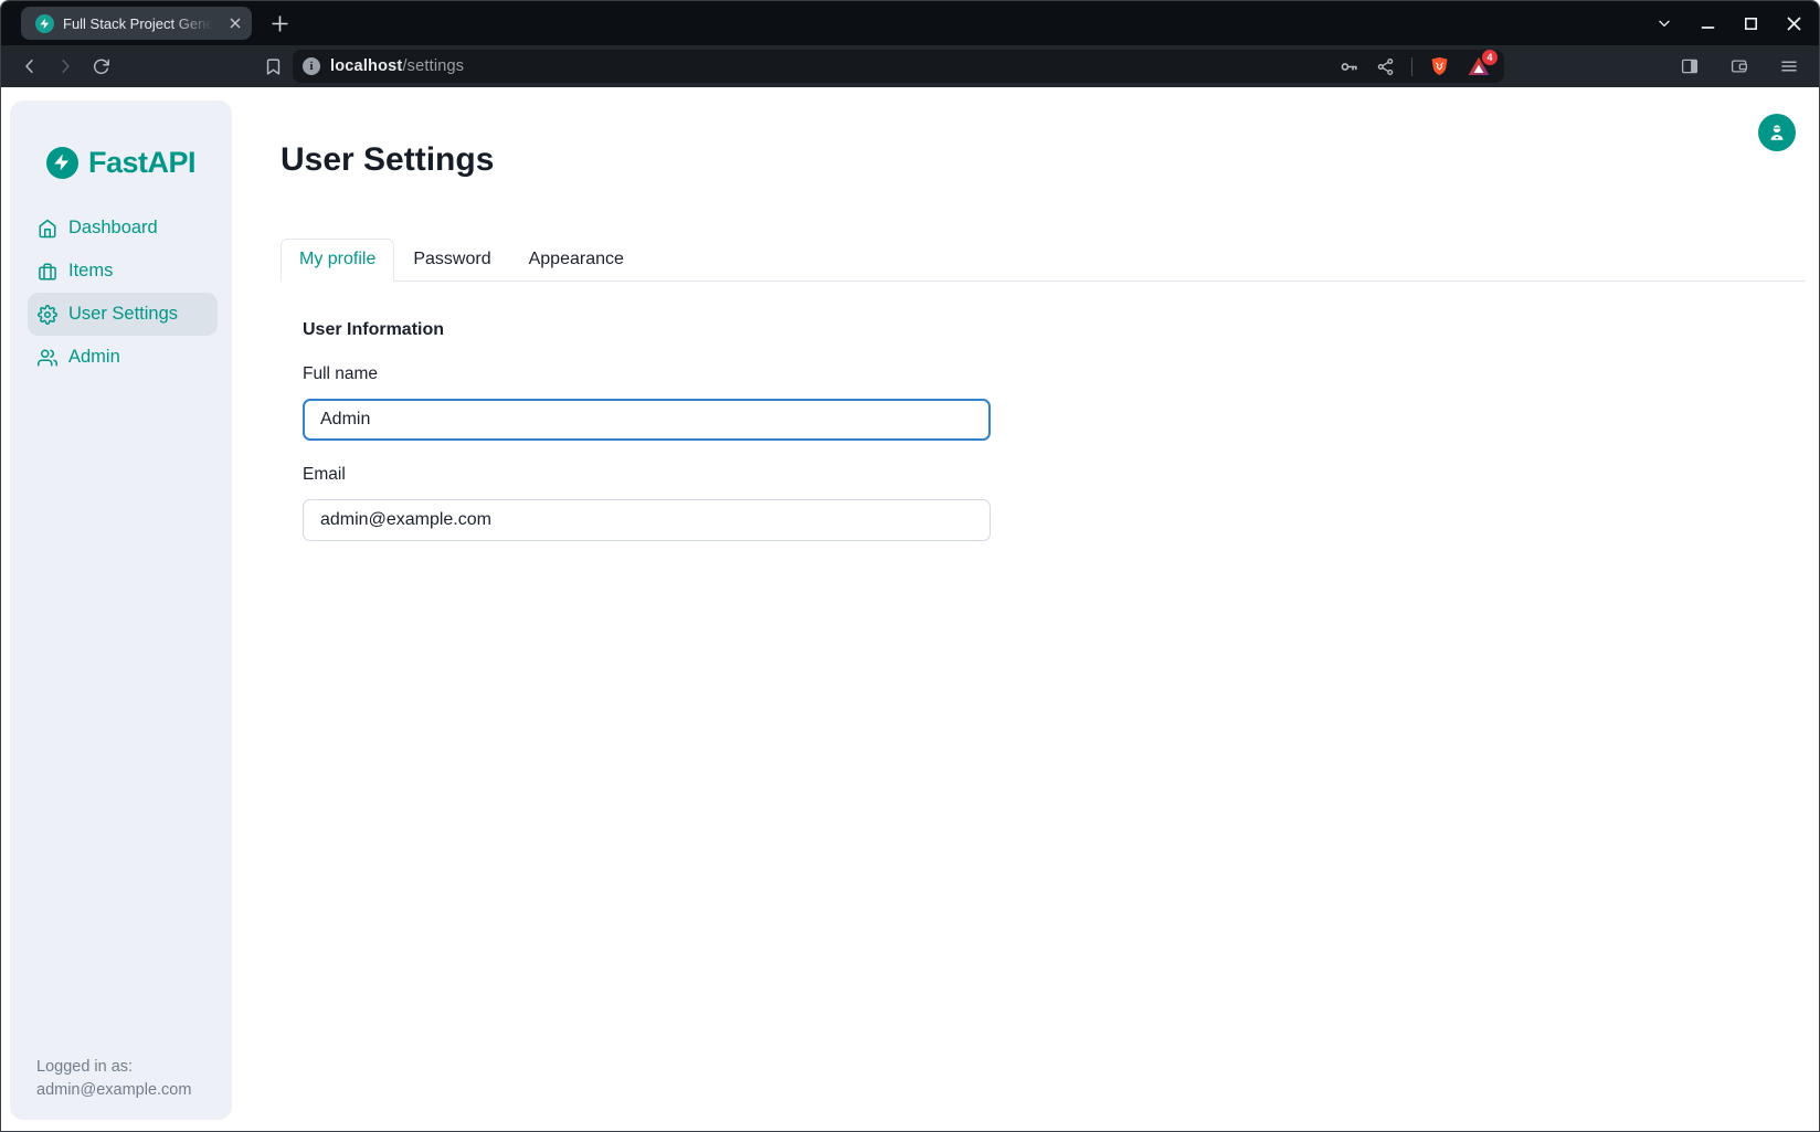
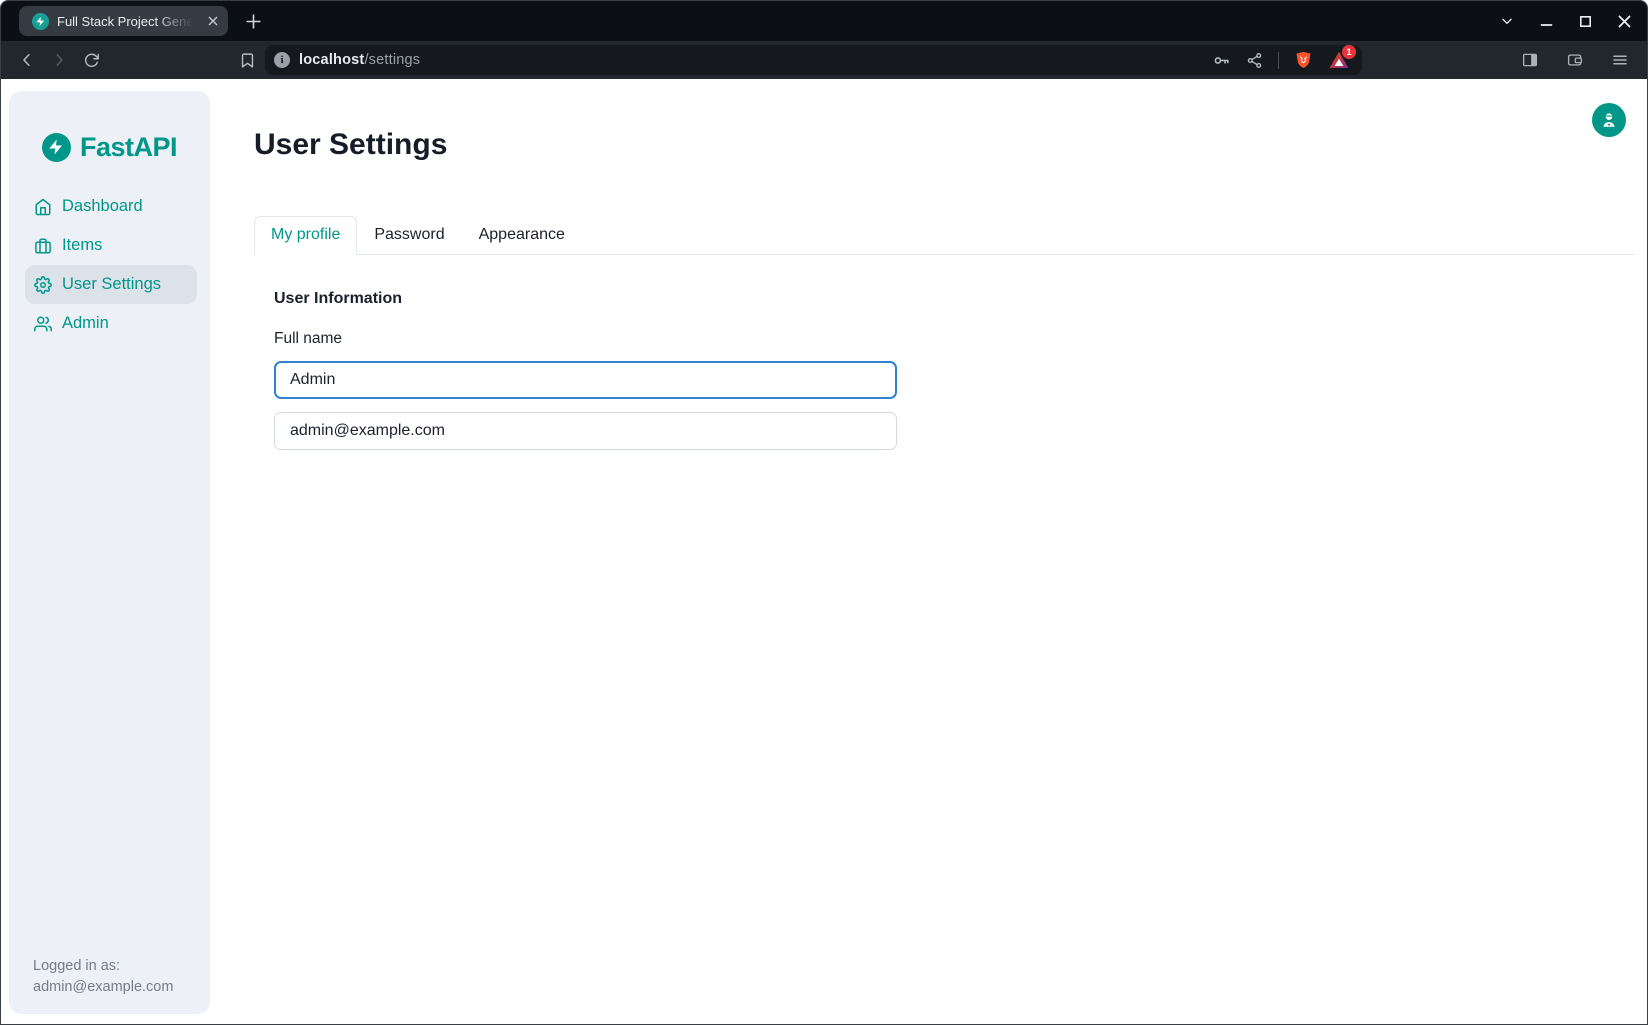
  Full Stack Project Gener
  i
  localhost/settings
- 4
+ 1
  FastAPI
  Dashboard
  Items
  User Settings
  Admin
  Logged in as:
  admin@example.com
  User Settings
  My profile
  Password
  Appearance
  User Information
  Full name
  Admin
- Email
  admin@example.com
